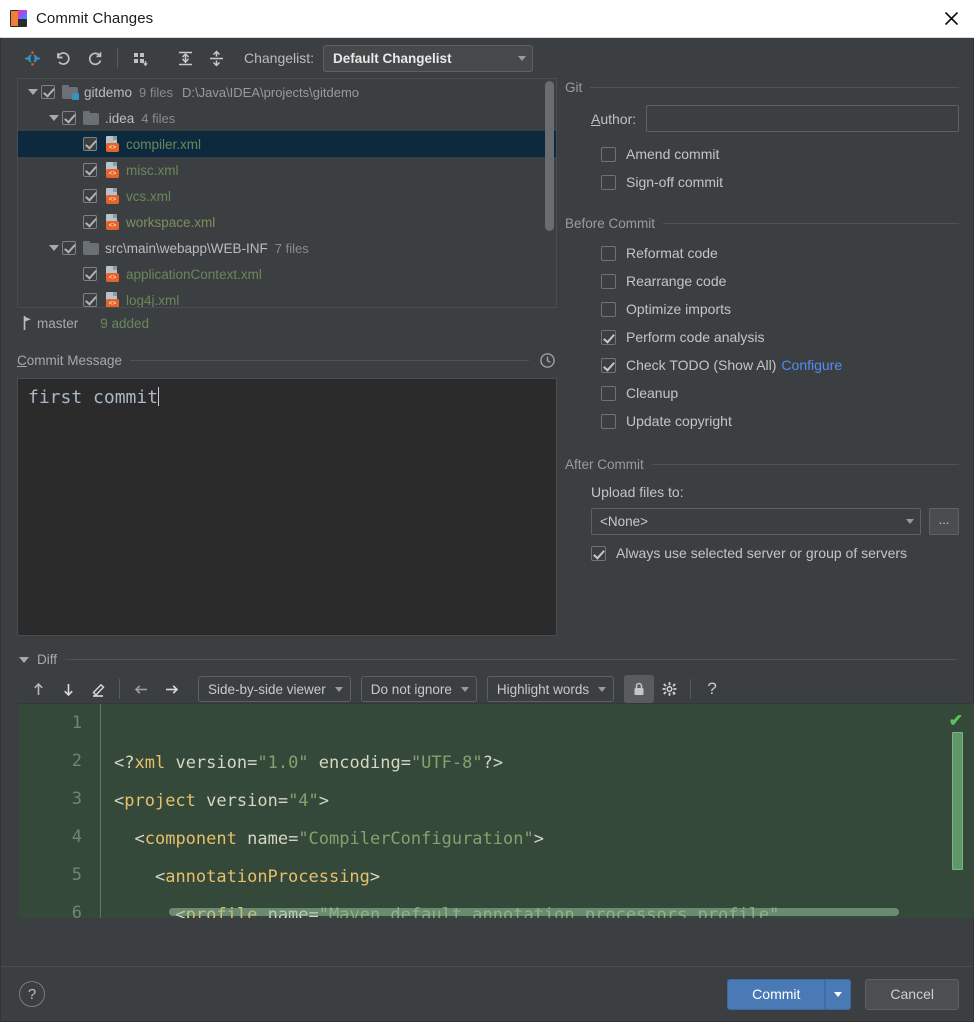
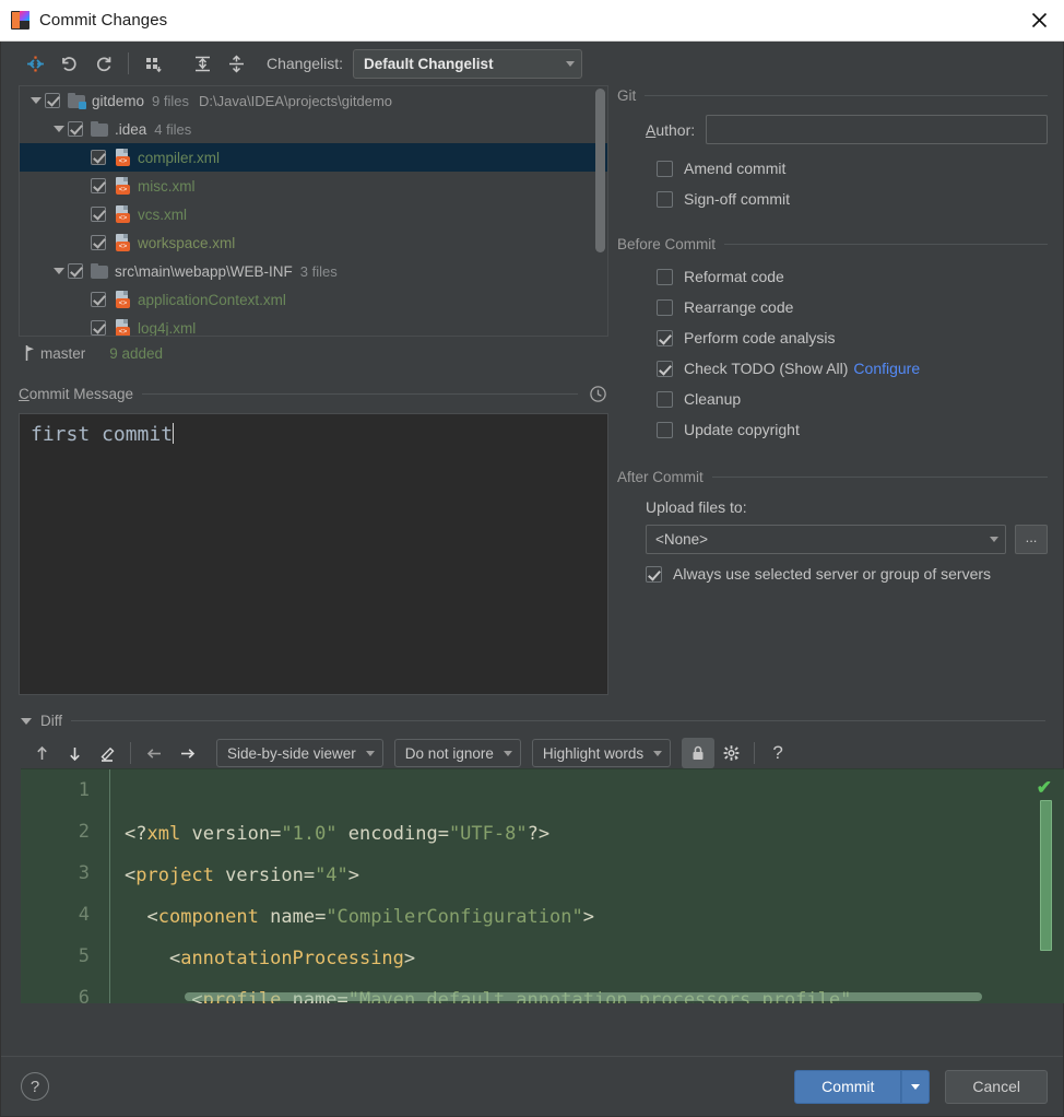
  Commit Changes
  Changelist:
  Default Changelist
  gitdemo
  9 files
  D:\Java\IDEA\projects\gitdemo
  .idea
  4 files
  compiler.xml
  misc.xml
  vcs.xml
  workspace.xml
  src\main\webapp\WEB-INF
- 7 files
+ 3 files
  applicationContext.xml
  log4j.xml
  master
  9 added
  Commit Message
  first commit
  Git
  Author:
  Amend commit
  Sign-off commit
  Before Commit
  Reformat code
  Rearrange code
- Optimize imports
  Perform code analysis
  Check TODO (Show All)
  Configure
  Cleanup
  Update copyright
  After Commit
  Upload files to:
  <None>
  ...
  Always use selected server or group of servers
  Diff
  Side-by-side viewer
  Do not ignore
  Highlight words
  ?
  1
  2
  3
  4
  5
  6
  <?xml version="1.0" encoding="UTF-8"?>
  <project version="4">
  <component name="CompilerConfiguration">
  <annotationProcessing>
  <profile name="Maven default annotation processors profile"
  ✔
  ?
  Commit
  Cancel
